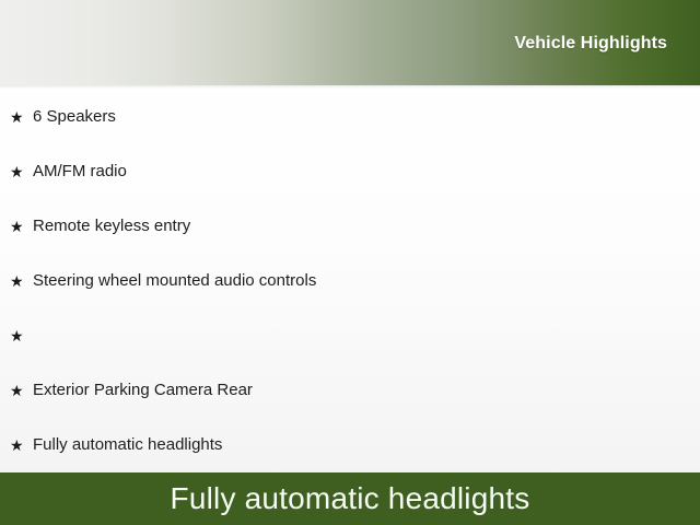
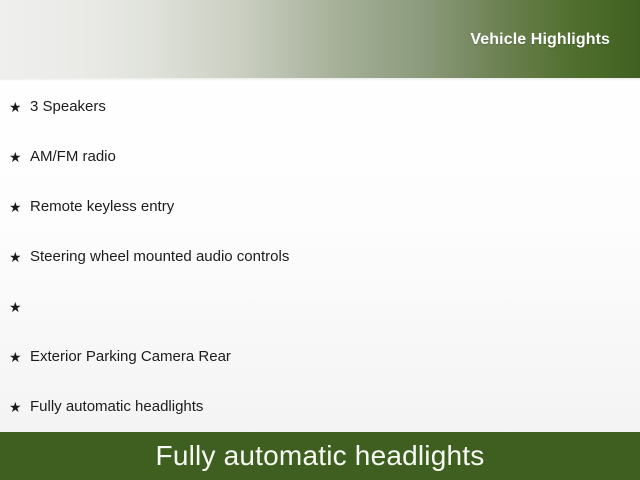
  Vehicle Highlights
  ★
- 6 Speakers
+ 3 Speakers
  ★
  AM/FM radio
  ★
  Remote keyless entry
  ★
  Steering wheel mounted audio controls
  ★
  ★
  Exterior Parking Camera Rear
  ★
  Fully automatic headlights
  Fully automatic headlights
